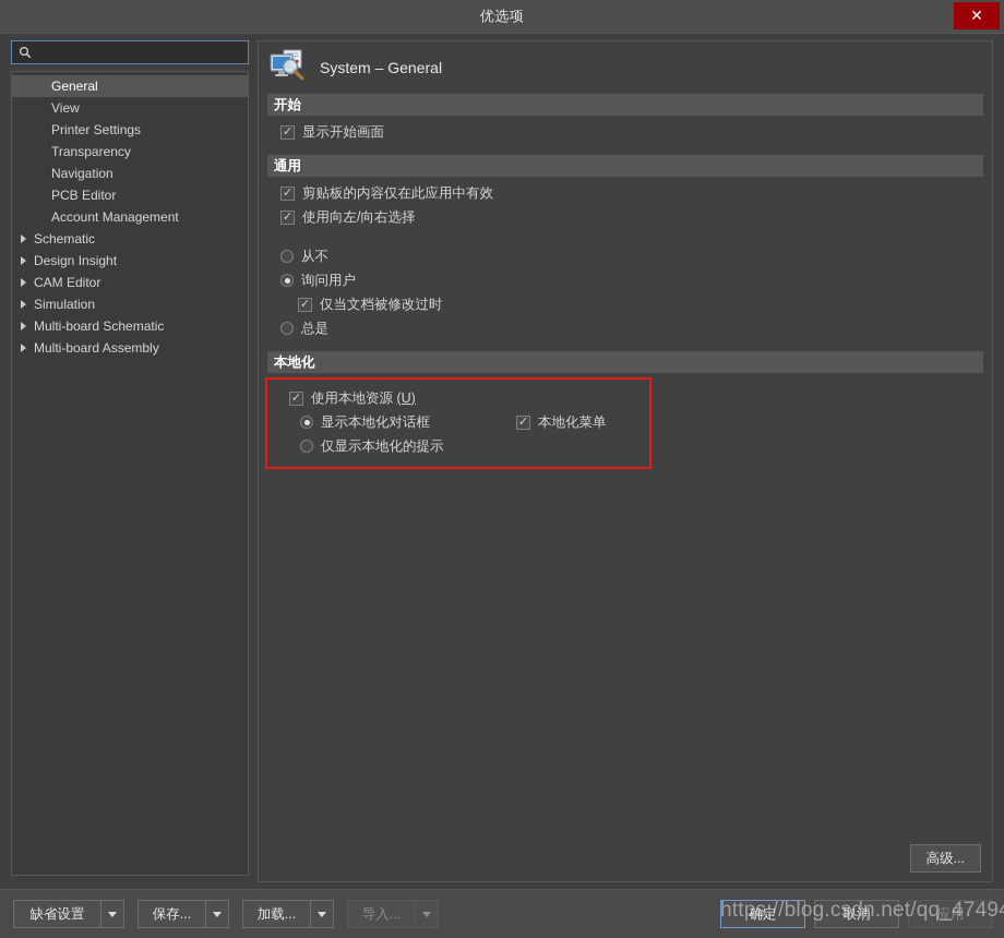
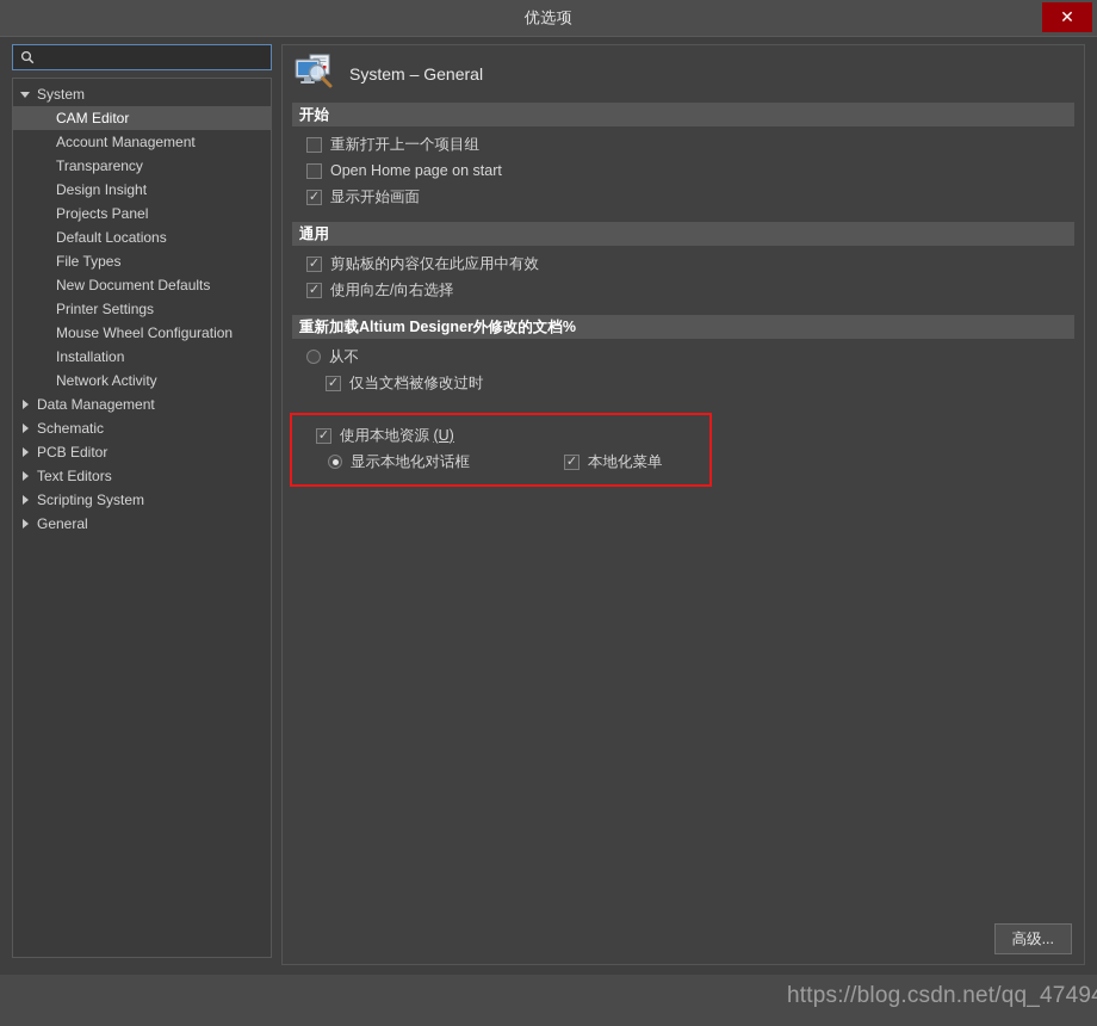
  优选项
  ✕
+ System
- General
+ CAM Editor
- View
- Printer Settings
+ Account Management
  Transparency
- Navigation
- PCB Editor
+ Design Insight
+ Projects Panel
+ Default Locations
+ File Types
+ New Document Defaults
- Account Management
+ Printer Settings
+ Mouse Wheel Configuration
+ Installation
+ Network Activity
+ Data Management
  Schematic
- Design Insight
+ PCB Editor
+ Text Editors
+ Scripting System
- CAM Editor
+ General
- Simulation
- Multi-board Schematic
- Multi-board Assembly
  System – General
  开始
+ 重新打开上一个项目组
+ Open Home page on start
  ✓
  显示开始画面
  通用
  ✓
  剪贴板的内容仅在此应用中有效
  ✓
  使用向左/向右选择
+ 重新加载Altium Designer外修改的文档%
  从不
- 询问用户
  ✓
  仅当文档被修改过时
- 总是
- 本地化
  ✓
  使用本地资源 (U)
  显示本地化对话框
  ✓
  本地化菜单
- 仅显示本地化的提示
  高级...
- 缺省设置
- 保存...
- 加载...
- 导入...
- 确定
- 取消
- 应用
  https://blog.csdn.net/qq_4749
